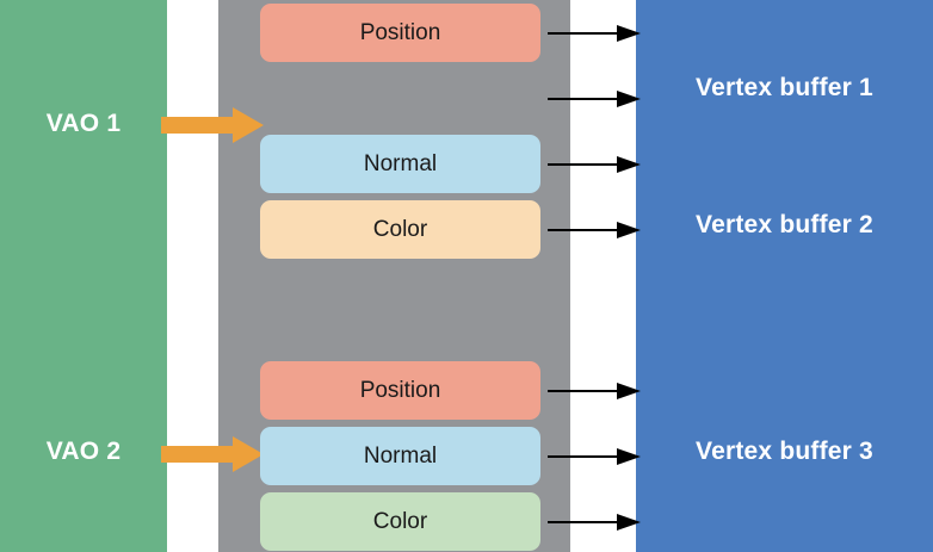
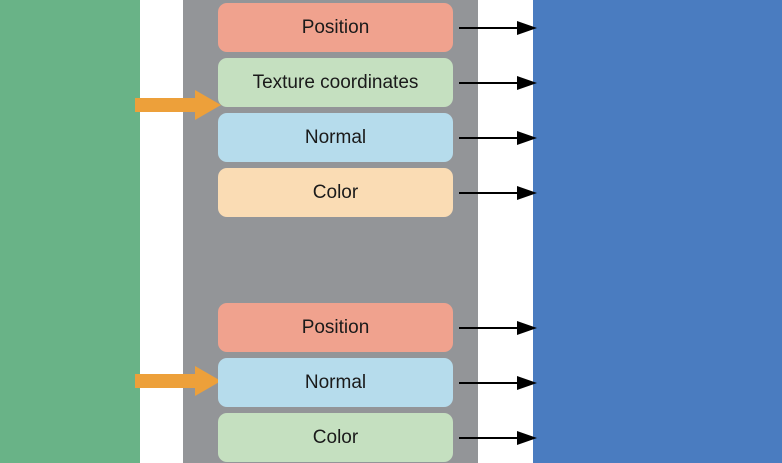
- VAO 1
- VAO 2
  Position
+ Texture coordinates
  Normal
  Color
  Position
  Normal
  Color
- Vertex buffer 1
- Vertex buffer 2
- Vertex buffer 3
